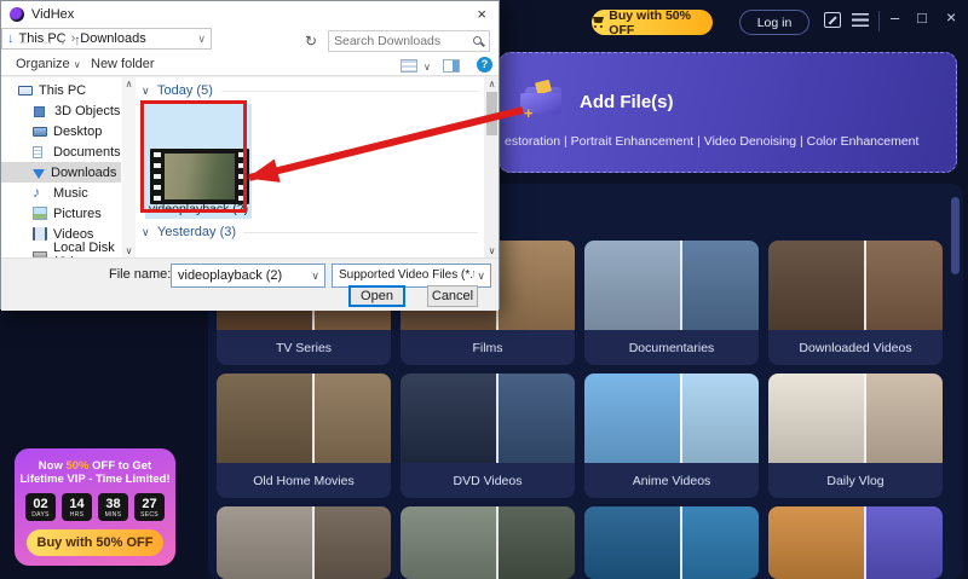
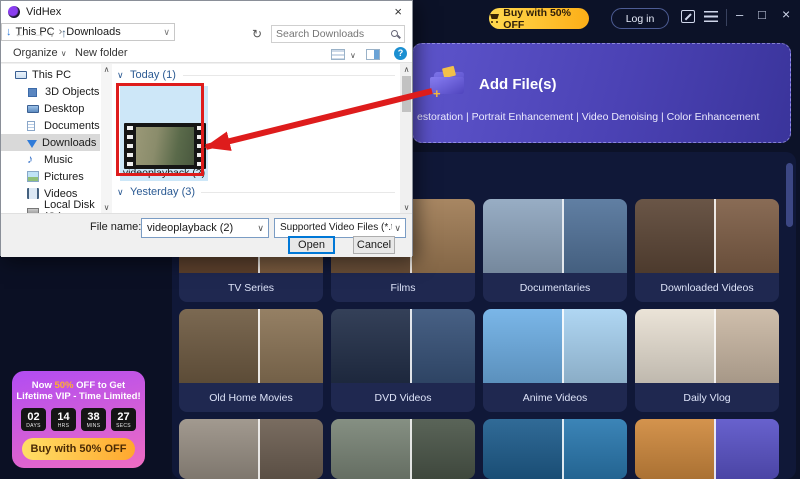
  Buy with 50% OFF
  Log in
  –
  □
  ×
  +
  Add File(s)
  estoration | Portrait Enhancement | Video Denoising | Color Enhancement
  TV Series
  Films
  Documentaries
  Downloaded Videos
  Old Home Movies
  DVD Videos
  Anime Videos
  Daily Vlog
  Now 50% OFF to Get
  Lifetime VIP - Time Limited!
  02
  14
  38
  27
  Buy with 50% OFF
  VidHex
  ×
  ←
  →
  ∨
  ↑
  ↓
  This PC
  ›
  Downloads
  ∨
  ↻
  Search Downloads
  Organize ∨
  New folder
  ∨
  ?
  This PC
  3D Objects
  Desktop
  Documents
  Downloads
  Music
  Pictures
  Videos
  ∧
  ∨
  ∨
- Today (5)
+ Today (1)
  videoplayback (2)
  ∨
  Yesterday (3)
  ∧
  ∨
  File name:
  videoplayback (2)
  ∨
  Supported Video Files (*.
  ∨
  Open
  Cancel
